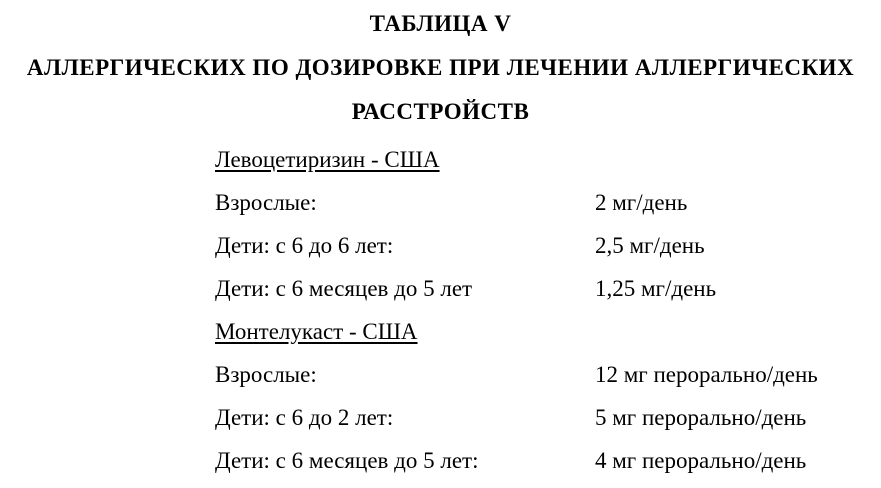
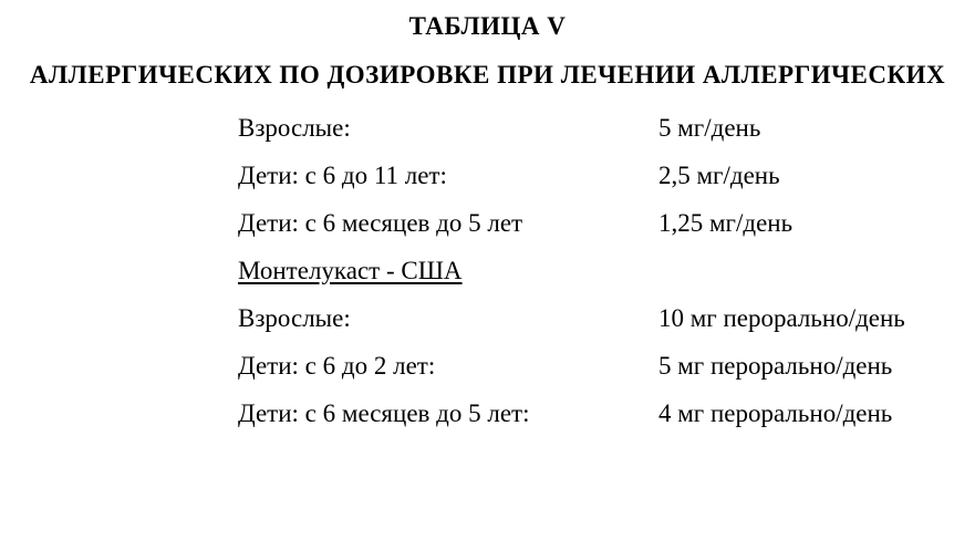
  ТАБЛИЦА V
  АЛЛЕРГИЧЕСКИХ ПО ДОЗИРОВКЕ ПРИ ЛЕЧЕНИИ АЛЛЕРГИЧЕСКИХ
- РАССТРОЙСТВ
- Левоцетиризин - США
  Взрослые:
- 2 мг/день
+ 5 мг/день
- Дети: с 6 до 6 лет:
+ Дети: с 6 до 11 лет:
  2,5 мг/день
  Дети: с 6 месяцев до 5 лет
  1,25 мг/день
  Монтелукаст - США
  Взрослые:
- 12 мг перорально/день
+ 10 мг перорально/день
  Дети: с 6 до 2 лет:
  5 мг перорально/день
  Дети: с 6 месяцев до 5 лет:
  4 мг перорально/день
